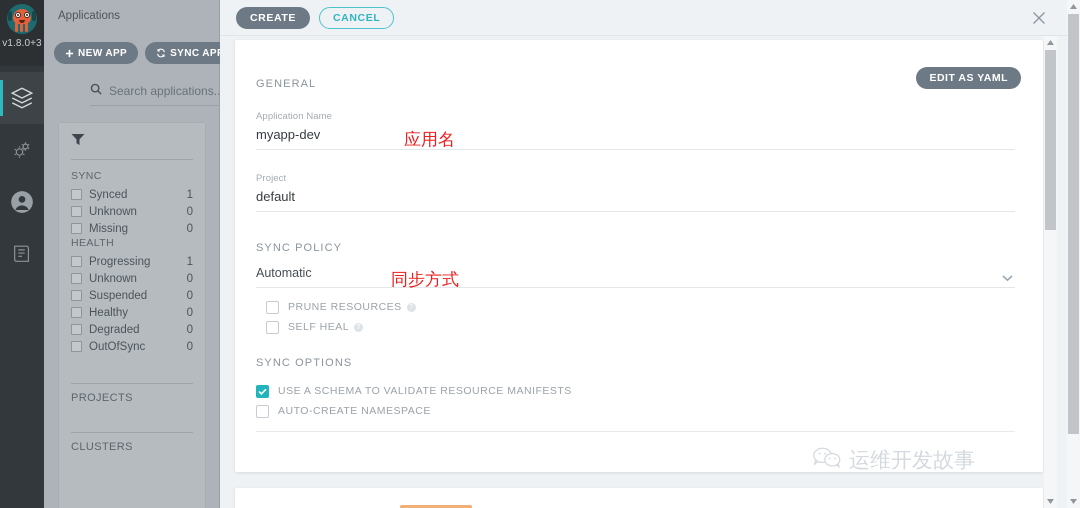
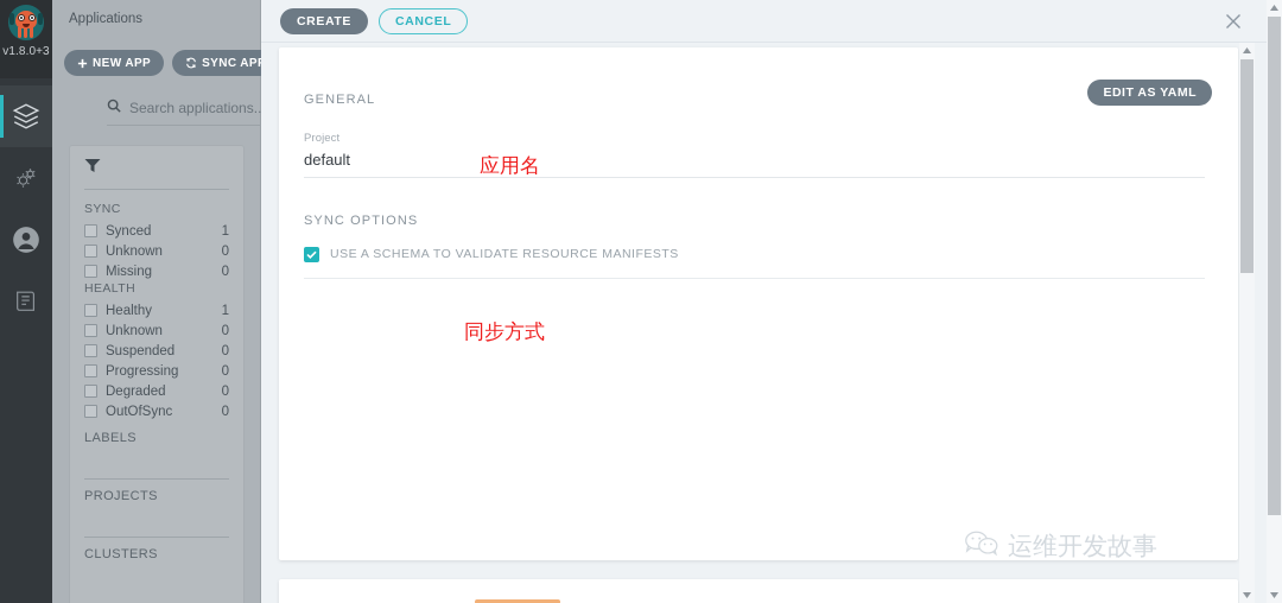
  v1.8.0+3
  Applications
  NEW APP
  SYNC AP
  Search applications..
  SYNC
  Synced
  1
  Unknown
  0
  Missing
  0
  HEALTH
- Progressing
+ Healthy
  1
  Unknown
  0
  Suspended
  0
- Healthy
+ Progressing
  0
  Degraded
  0
  OutOfSync
  0
+ LABELS
  PROJECTS
  CLUSTERS
  CREATE
  CANCEL
  EDIT AS YAML
  GENERAL
- Application Name
- myapp-dev
  Project
  default
- SYNC POLICY
- Automatic
- PRUNE RESOURCES
- SELF HEAL
  SYNC OPTIONS
  USE A SCHEMA TO VALIDATE RESOURCE MANIFESTS
- AUTO-CREATE NAMESPACE
  运维开发故事
  应用名
  同步方式
